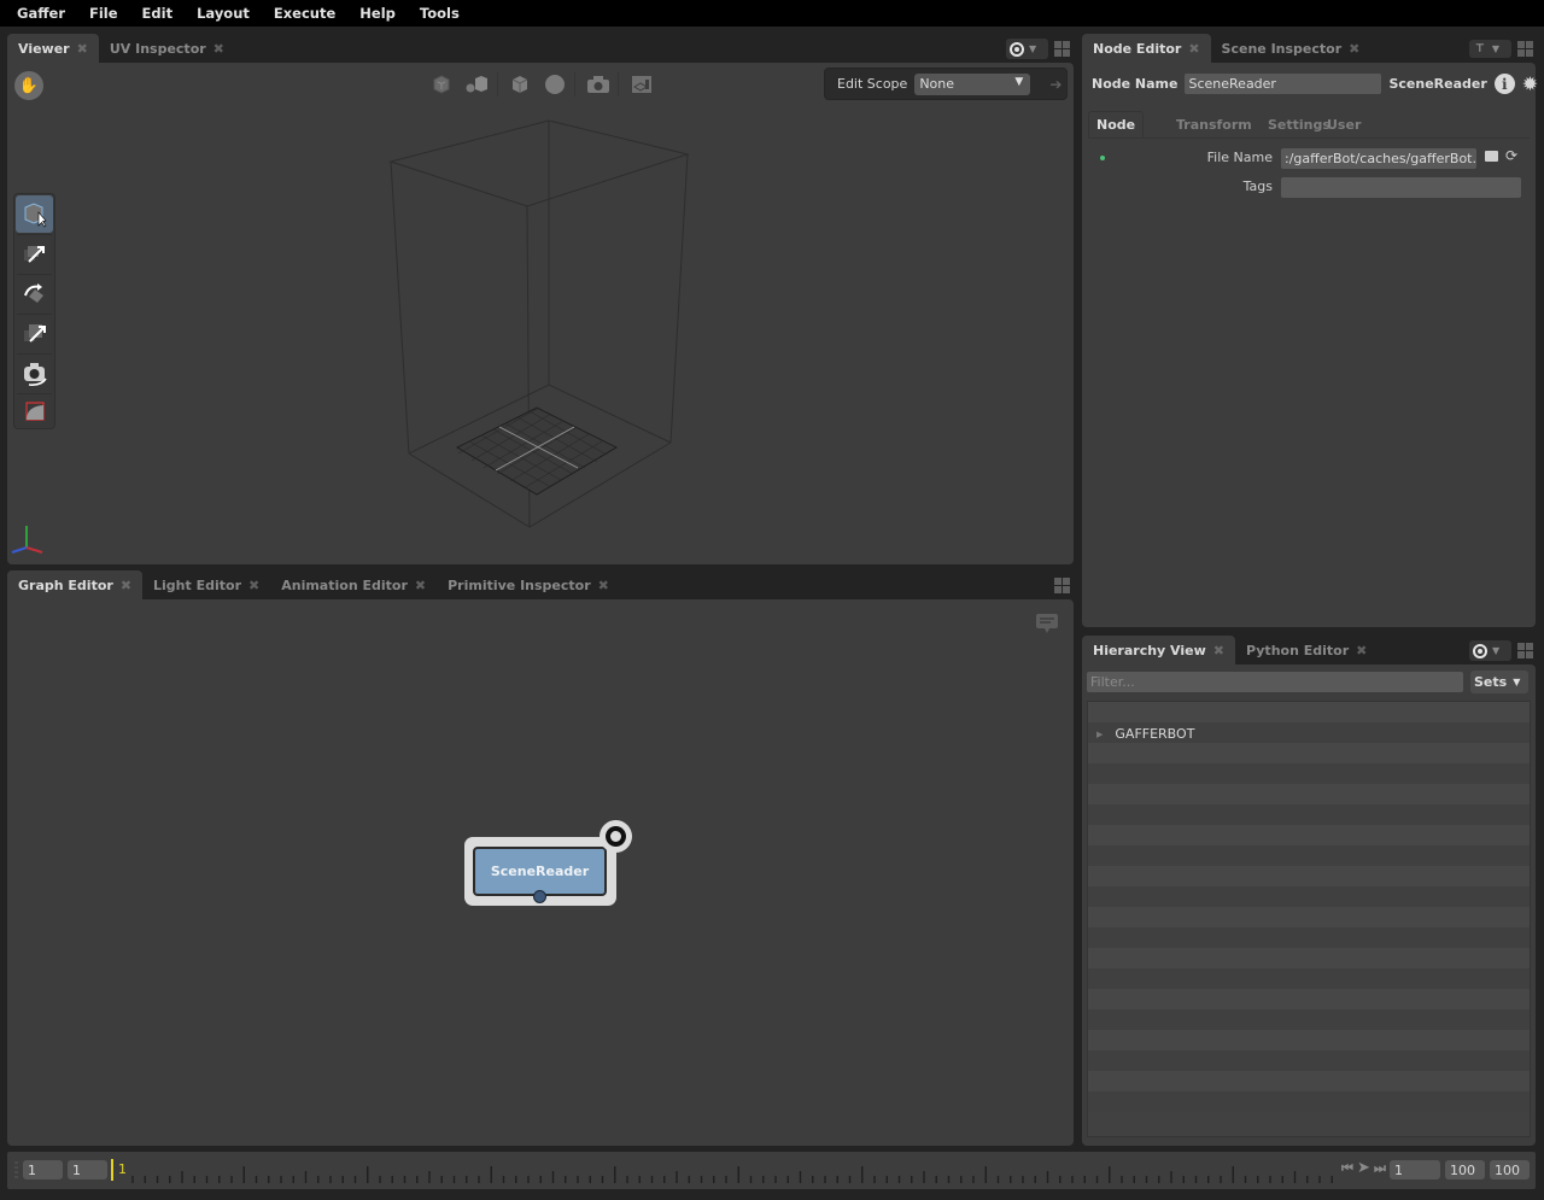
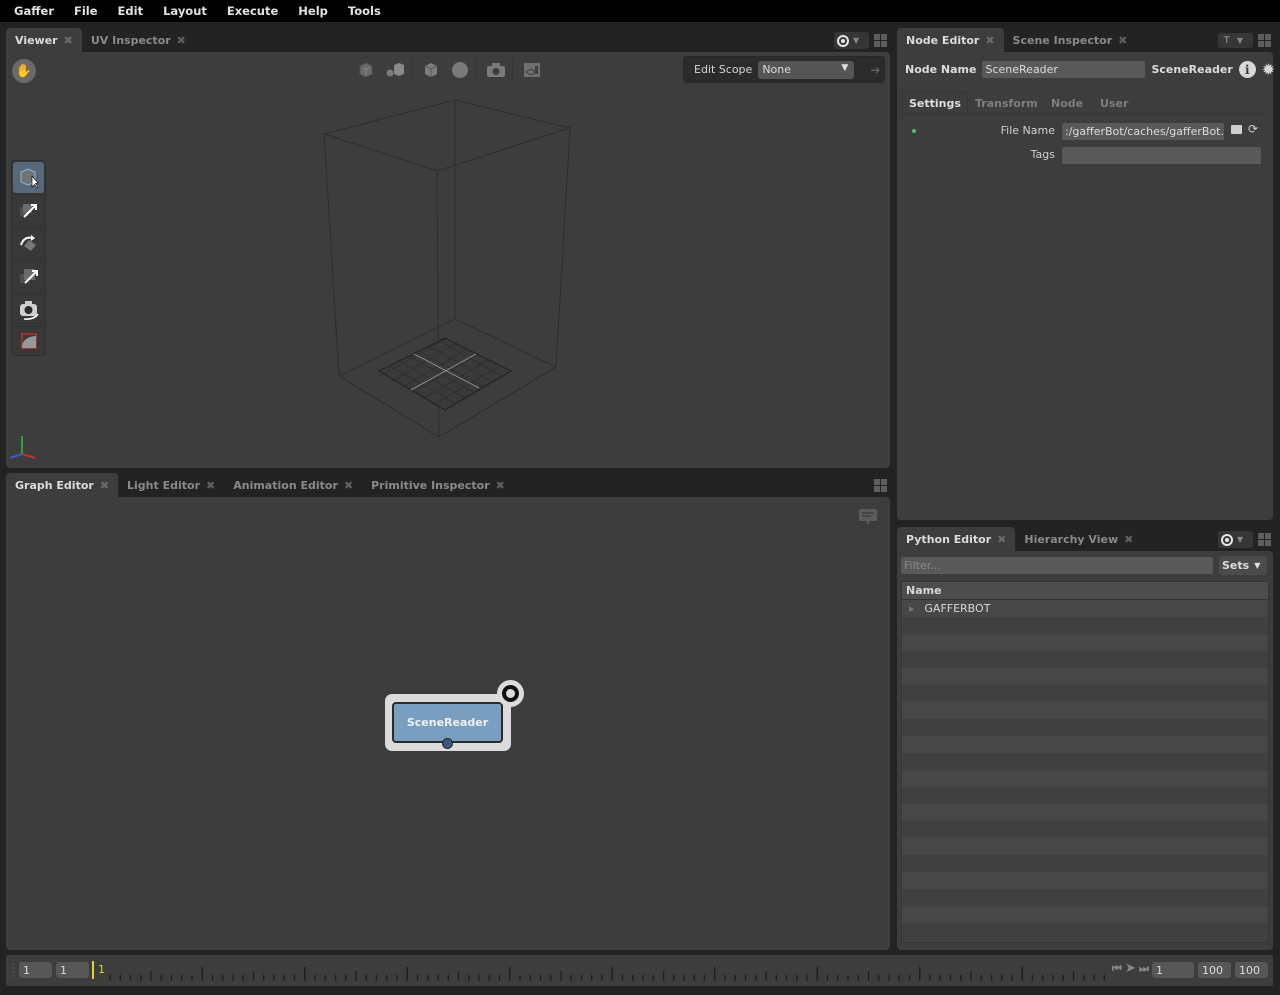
  Gaffer
  File
  Edit
  Layout
  Execute
  Help
  Tools
  Viewer
  ✖
  UV Inspector
  ✖
  ▼
  ✋
  Edit Scope
  None
  ▼
  ➔
  Graph Editor
  ✖
  Light Editor
  ✖
  Animation Editor
  ✖
  Primitive Inspector
  ✖
  SceneReader
  Node Editor
  ✖
  Scene Inspector
  ✖
  ⊤
  ▼
  Node Name
  SceneReader
  SceneReader
  i
  ✹
- Node
+ Settings
  Transform
- Settings
+ Node
  User
  File Name
  :/gafferBot/caches/gafferBot.
  ⟳
  Tags
- Hierarchy View
+ Python Editor
  ✖
- Python Editor
+ Hierarchy View
  ✖
  ▼
  Filter...
  Sets
  ▼
+ Name
  ▶
  GAFFERBOT
  1
  1
  1
  ⏮
  ➤
  ⏭
  1
  100
  100
